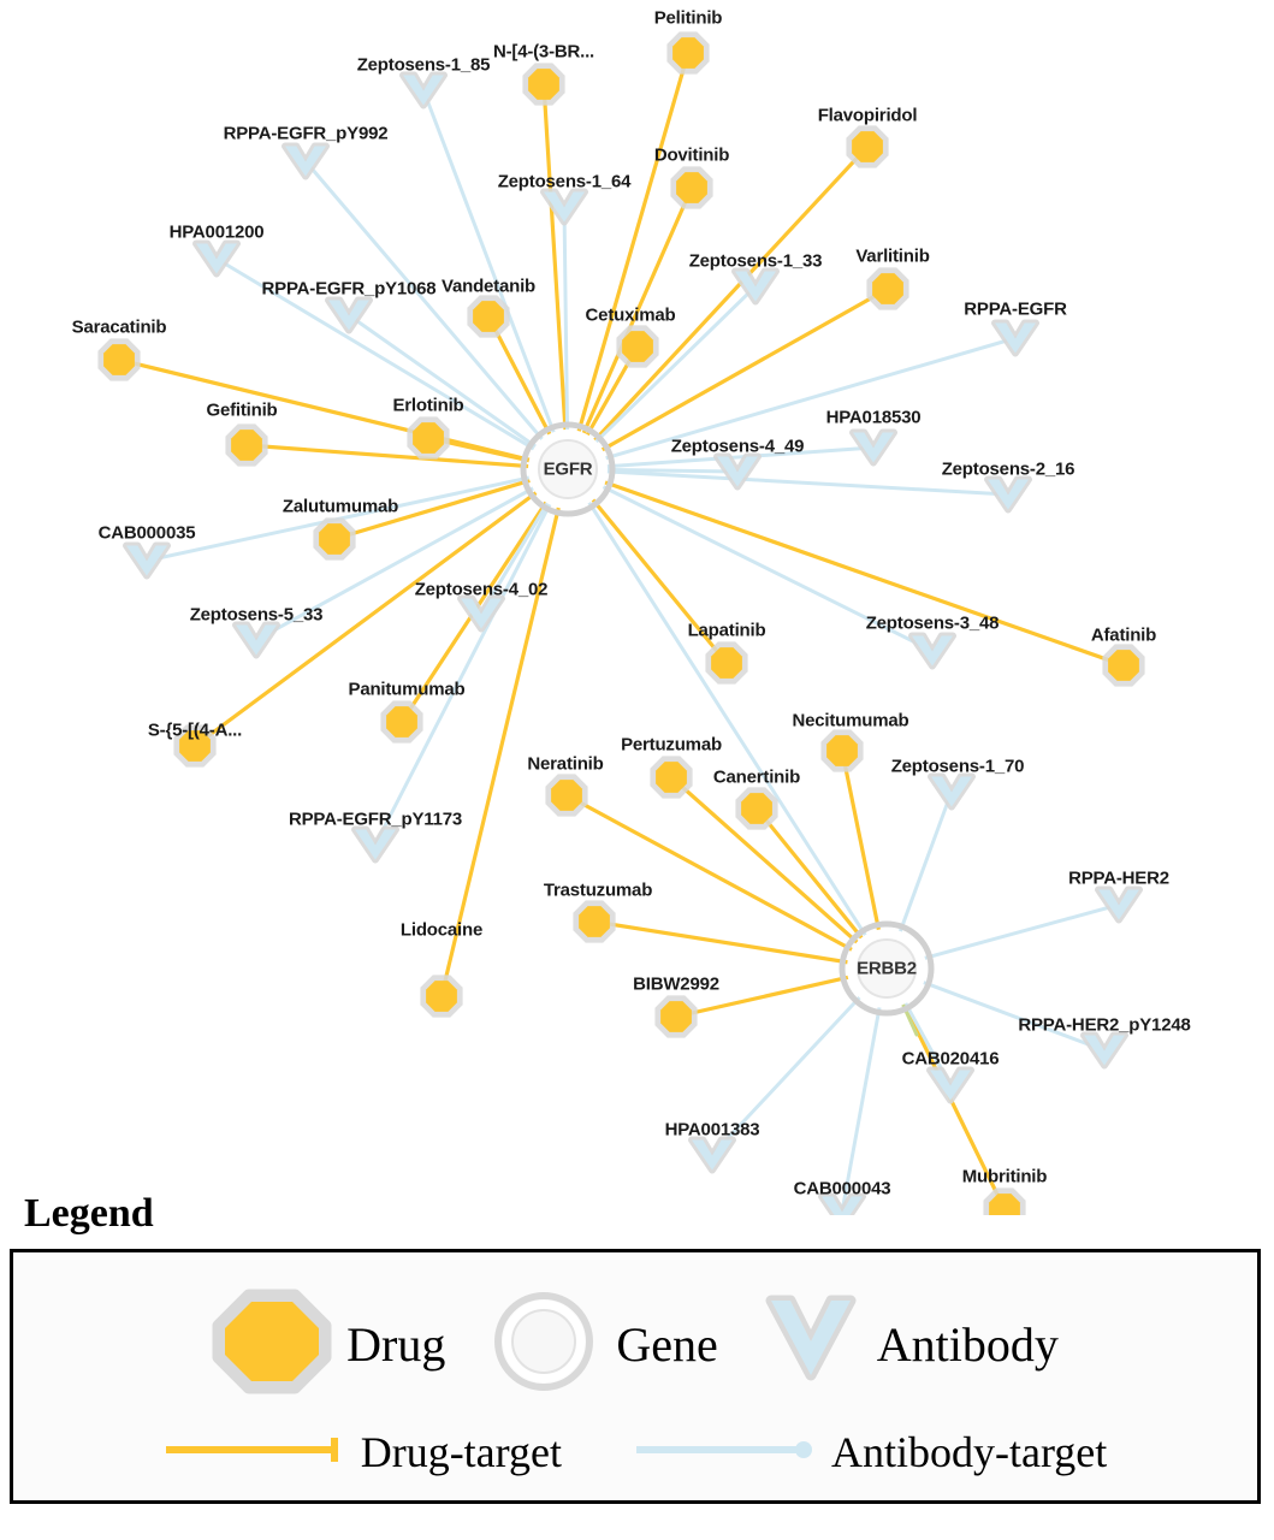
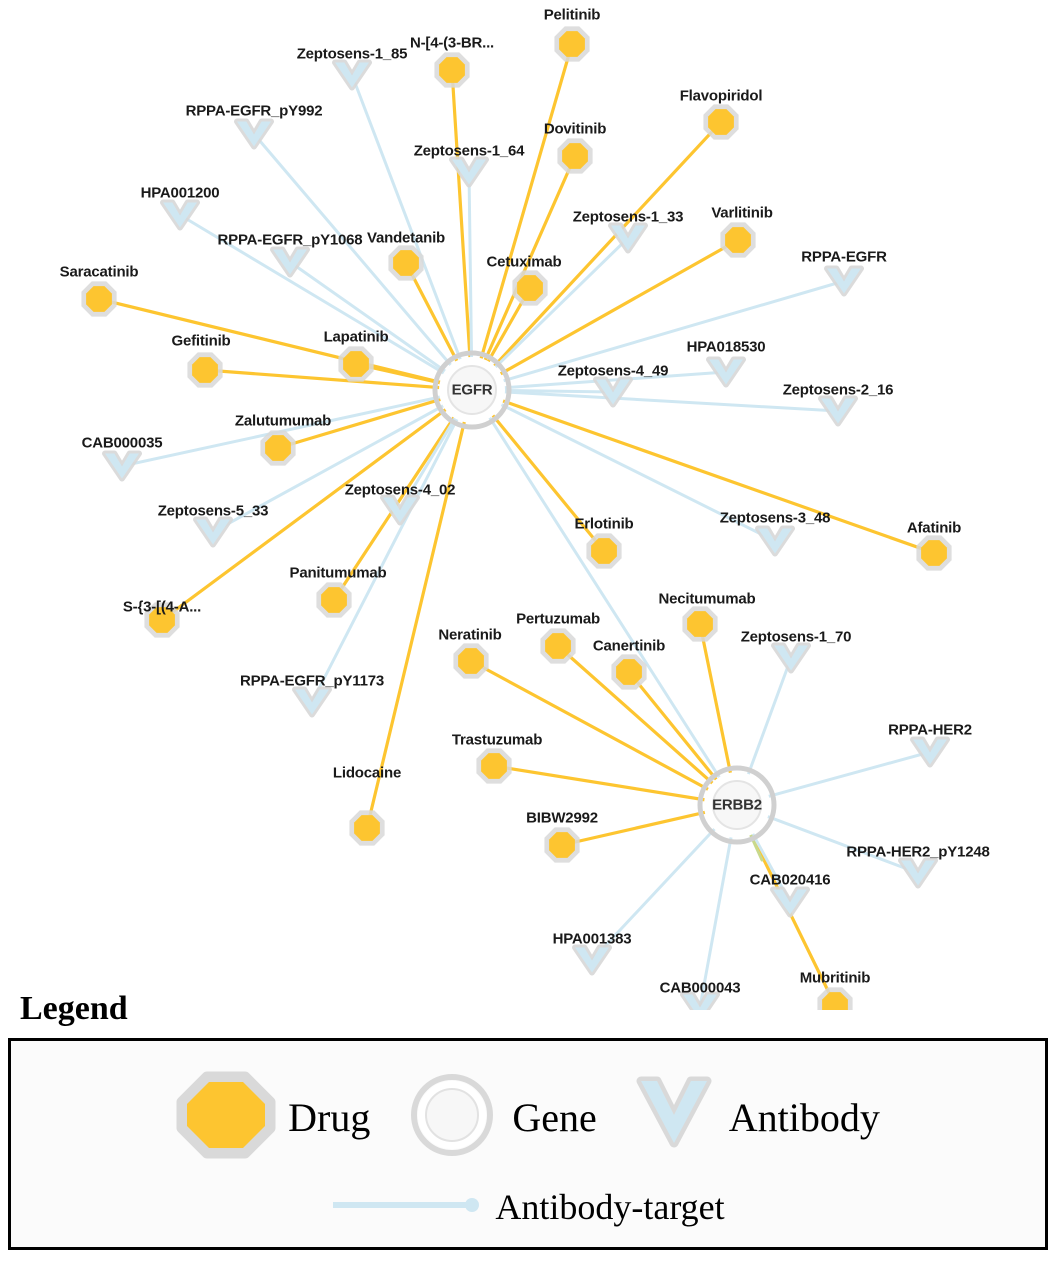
  Pelitinib
  N-[4-(3-BR...
  Flavopiridol
  Dovitinib
  Varlitinib
  Vandetanib
  Cetuximab
  Saracatinib
  Gefitinib
- Erlotinib
+ Lapatinib
  Zalutumumab
  Afatinib
- Lapatinib
+ Erlotinib
  Necitumumab
  Panitumumab
- S-{5-[(4-A...
+ S-{3-[(4-A...
  Pertuzumab
  Neratinib
  Canertinib
  Trastuzumab
  Lidocaine
  BIBW2992
  Mubritinib
  Zeptosens-1_85
  RPPA-EGFR_pY992
  Zeptosens-1_64
  HPA001200
  Zeptosens-1_33
  RPPA-EGFR_pY1068
  RPPA-EGFR
  HPA018530
  Zeptosens-4_49
  Zeptosens-2_16
  CAB000035
  Zeptosens-4_02
  Zeptosens-5_33
  Zeptosens-3_48
  Zeptosens-1_70
  RPPA-EGFR_pY1173
  RPPA-HER2
  RPPA-HER2_pY1248
  CAB020416
  HPA001383
  CAB000043
  EGFR
  ERBB2
  Legend
  Drug
  Gene
  Antibody
- Drug-target
  Antibody-target
